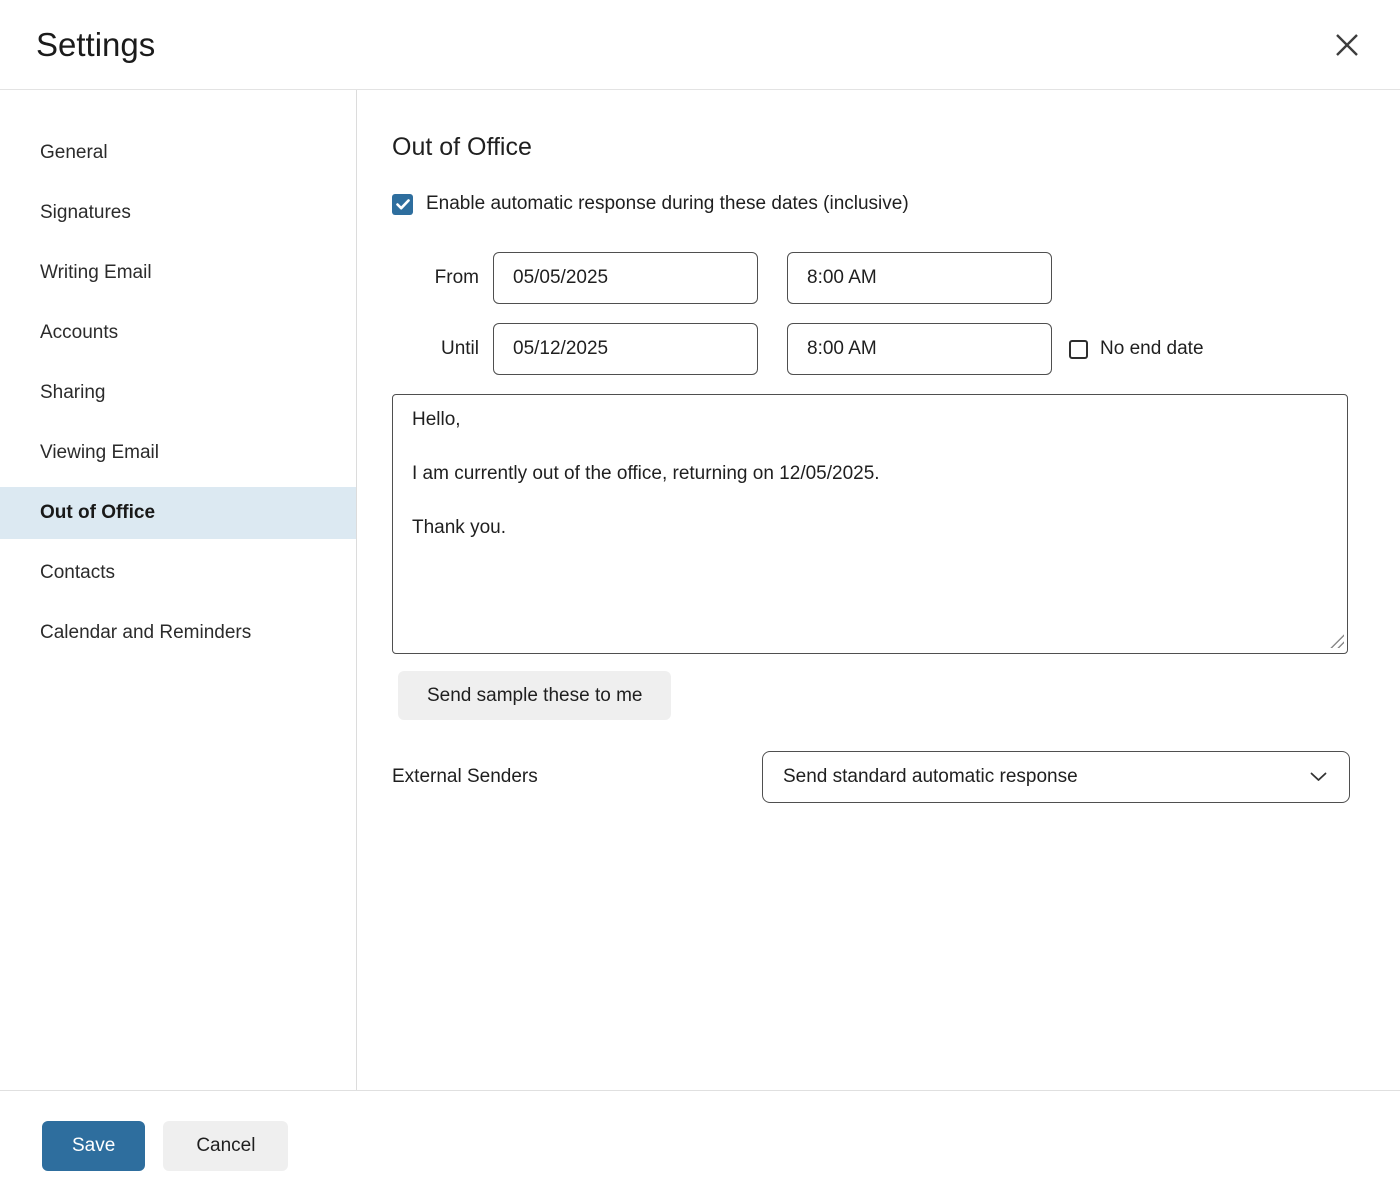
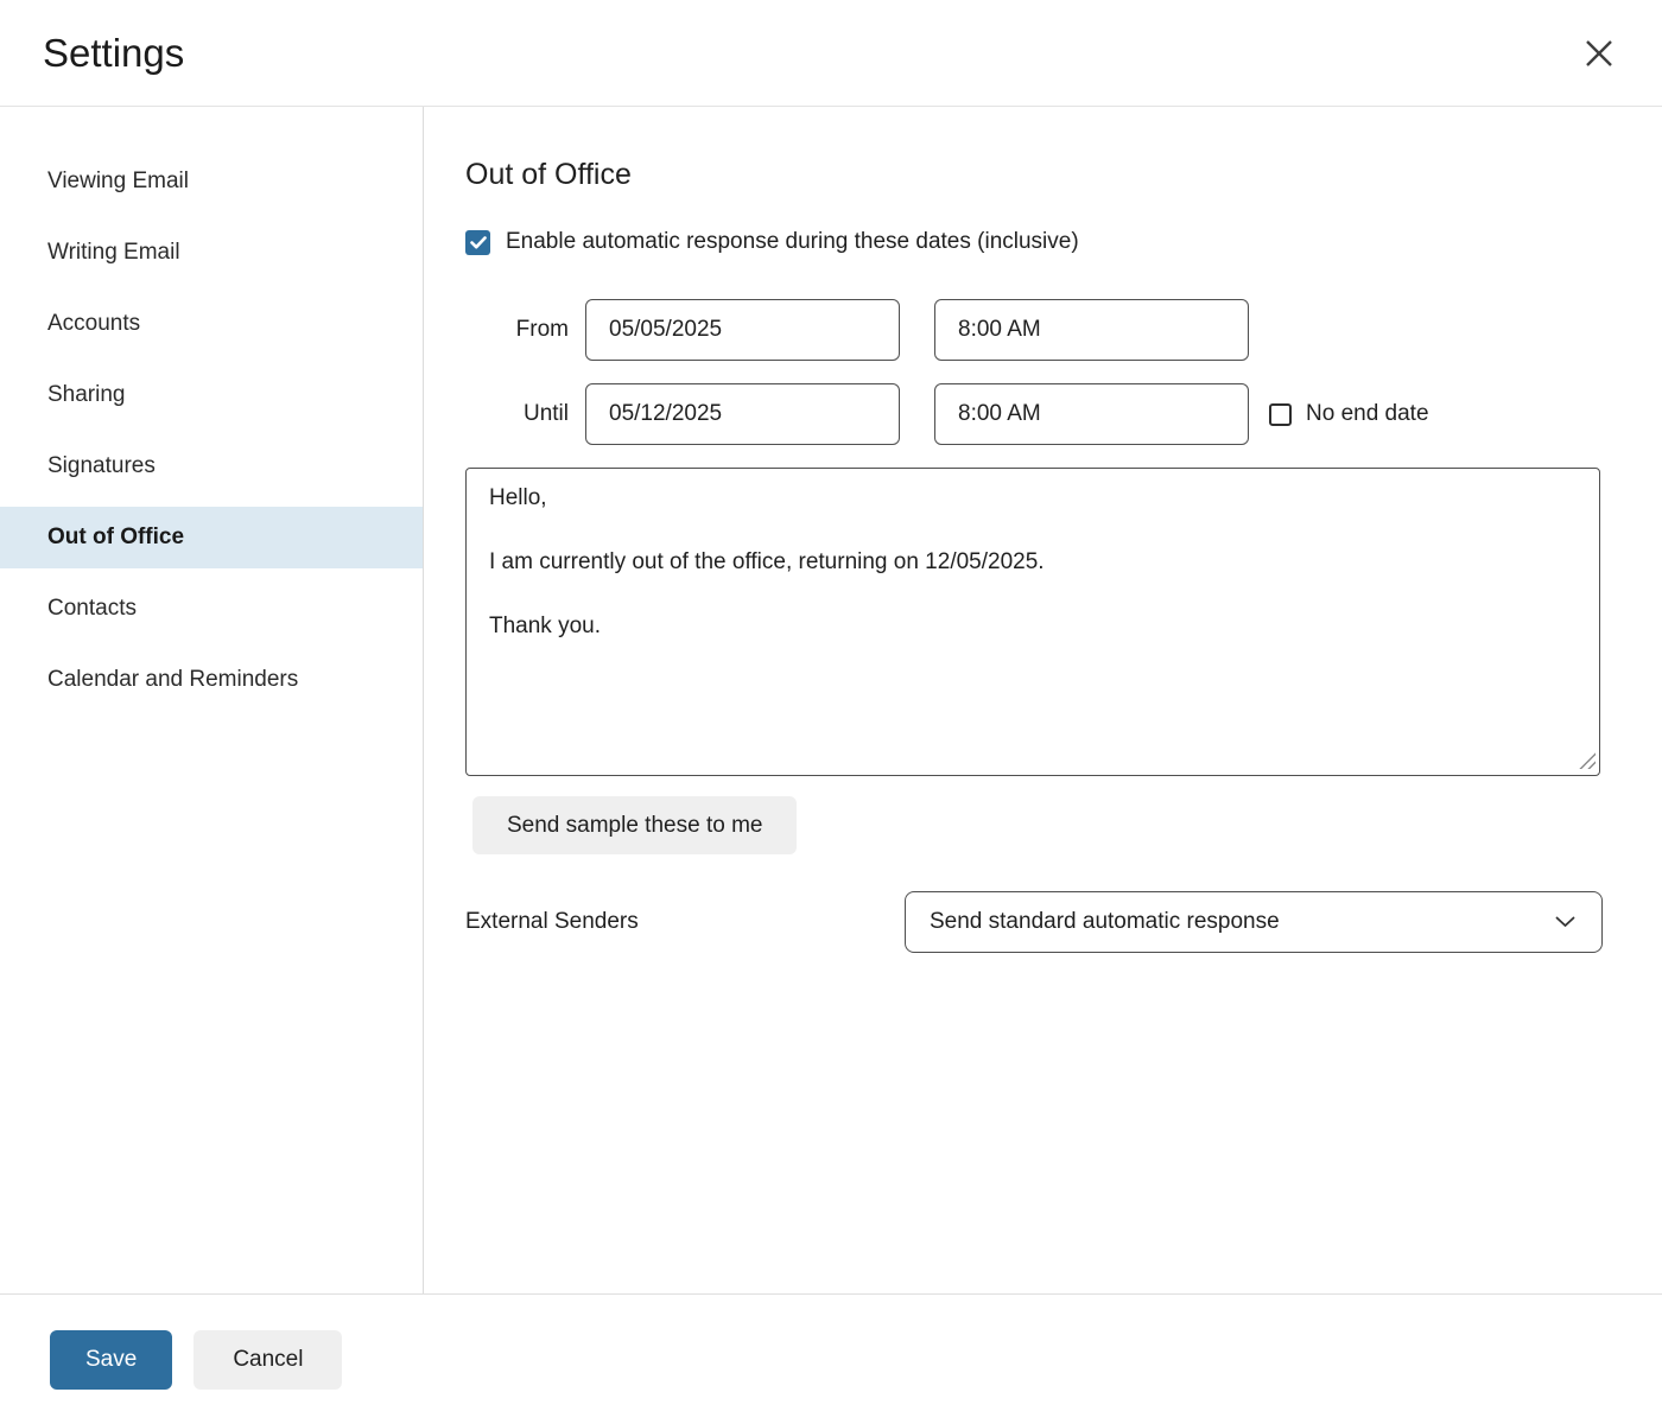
  Settings
- General
- Signatures
+ Viewing Email
  Writing Email
  Accounts
  Sharing
- Viewing Email
+ Signatures
  Out of Office
  Contacts
  Calendar and Reminders
  Out of Office
  Enable automatic response during these dates (inclusive)
  From
  05/05/2025
  8:00 AM
  Until
  05/12/2025
  8:00 AM
  No end date
  Hello,
  I am currently out of the office, returning on 12/05/2025.
  Thank you.
  Send sample these to me
  External Senders
  Send standard automatic response
  Save
  Cancel
